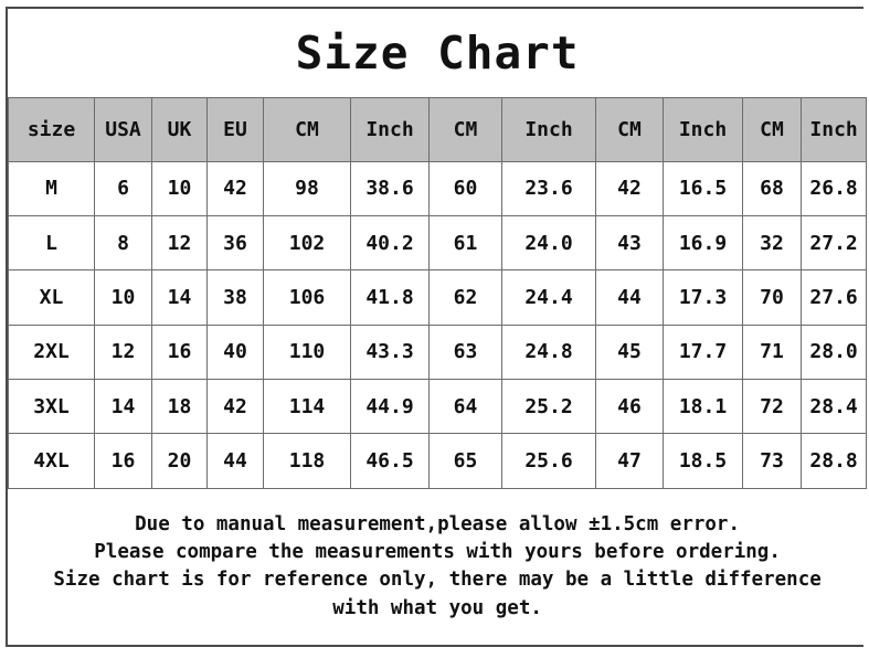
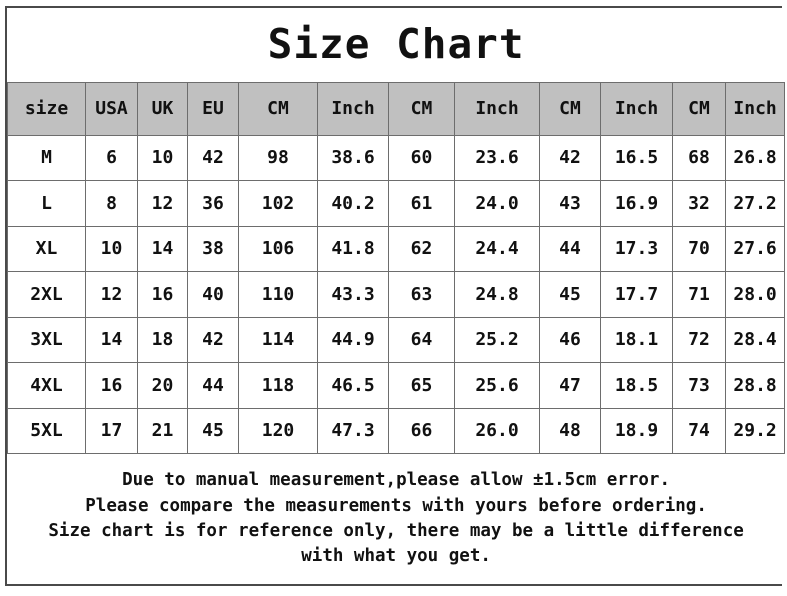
  Size Chart
  size	USA	UK	EU	CM	Inch	CM	Inch	CM	Inch	CM	Inch
  M	6	10	42	98	38.6	60	23.6	42	16.5	68	26.8
  L	8	12	36	102	40.2	61	24.0	43	16.9	32	27.2
  XL	10	14	38	106	41.8	62	24.4	44	17.3	70	27.6
  2XL	12	16	40	110	43.3	63	24.8	45	17.7	71	28.0
  3XL	14	18	42	114	44.9	64	25.2	46	18.1	72	28.4
  4XL	16	20	44	118	46.5	65	25.6	47	18.5	73	28.8
+ 5XL	17	21	45	120	47.3	66	26.0	48	18.9	74	29.2
  Due to manual measurement,please allow ±1.5cm error.Please compare the measurements with yours before ordering.Size chart is for reference only, there may be a little differencewith what you get.
